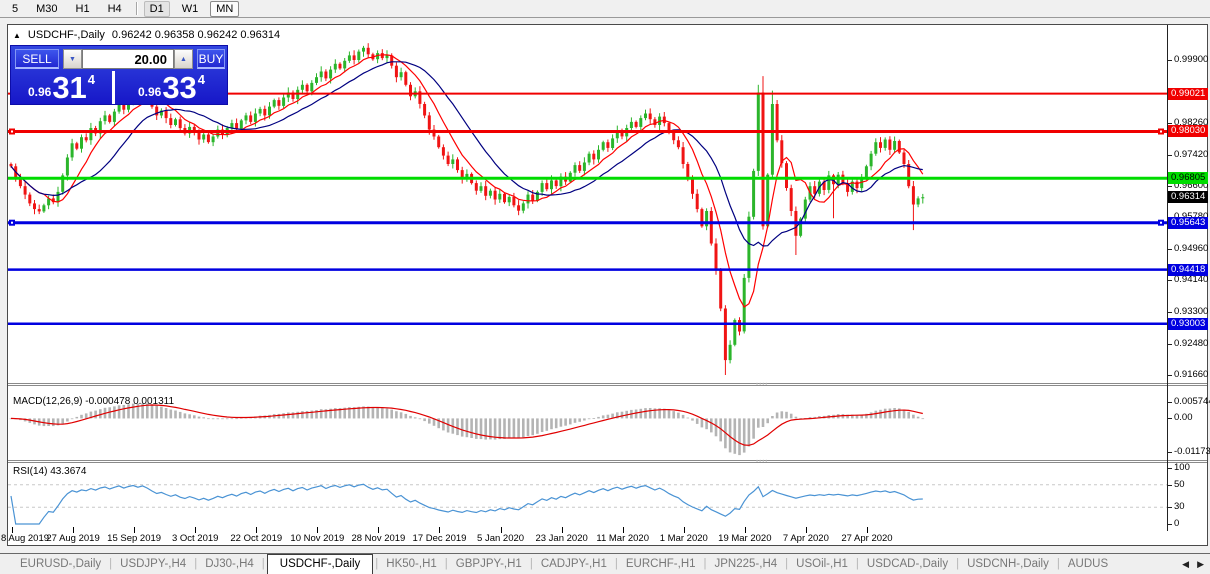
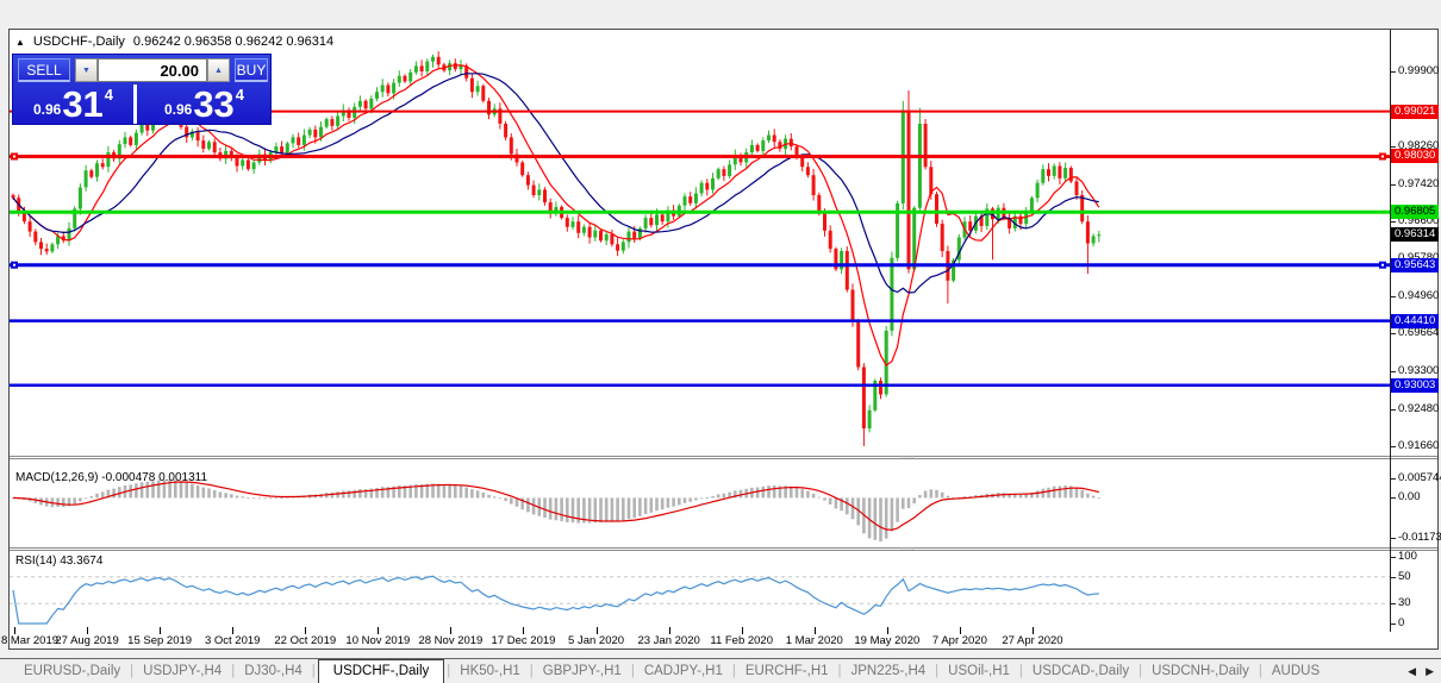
- 5
- M30
- H1
- H4
- D1
- W1
- MN
  ▲
  USDCHF-,Daily
  0.96242 0.96358 0.96242 0.96314
  SELL
  20.00
  BUY
  0.96
  31
  4
  0.96
  33
  4
  MACD(12,26,9) -0.000478 0.001311
  RSI(14) 43.3674
  0.99900
  0.98260
  0.97420
  0.96600
  0.94960
- 0.94140
+ 0.69664
  0.93300
  0.92480
  0.91660
  0.99021
  0.98030
  0.96805
  0.95643
- 0.94418
+ 0.44410
  0.93003
  0.96314
  0.00574
  0.00
  -0.01173
  100
  50
  30
  0
- 8 Aug 2019
+ 8 Mar 2019
  27 Aug 2019
  15 Sep 2019
  3 Oct 2019
  22 Oct 2019
  10 Nov 2019
  28 Nov 2019
  17 Dec 2019
  5 Jan 2020
  23 Jan 2020
- 11 Mar 2020
+ 11 Feb 2020
  1 Mar 2020
- 19 Mar 2020
+ 19 May 2020
  7 Apr 2020
  27 Apr 2020
  EURUSD-,Daily
  |
  USDJPY-,H4
  |
  DJ30-,H4
  |
  USDCHF-,Daily
  |
  HK50-,H1
  |
  GBPJPY-,H1
  |
  CADJPY-,H1
  |
  EURCHF-,H1
  |
  JPN225-,H4
  |
  USOil-,H1
  |
  USDCAD-,Daily
  |
  USDCNH-,Daily
  |
  AUDUS
  ◀
  ▶
